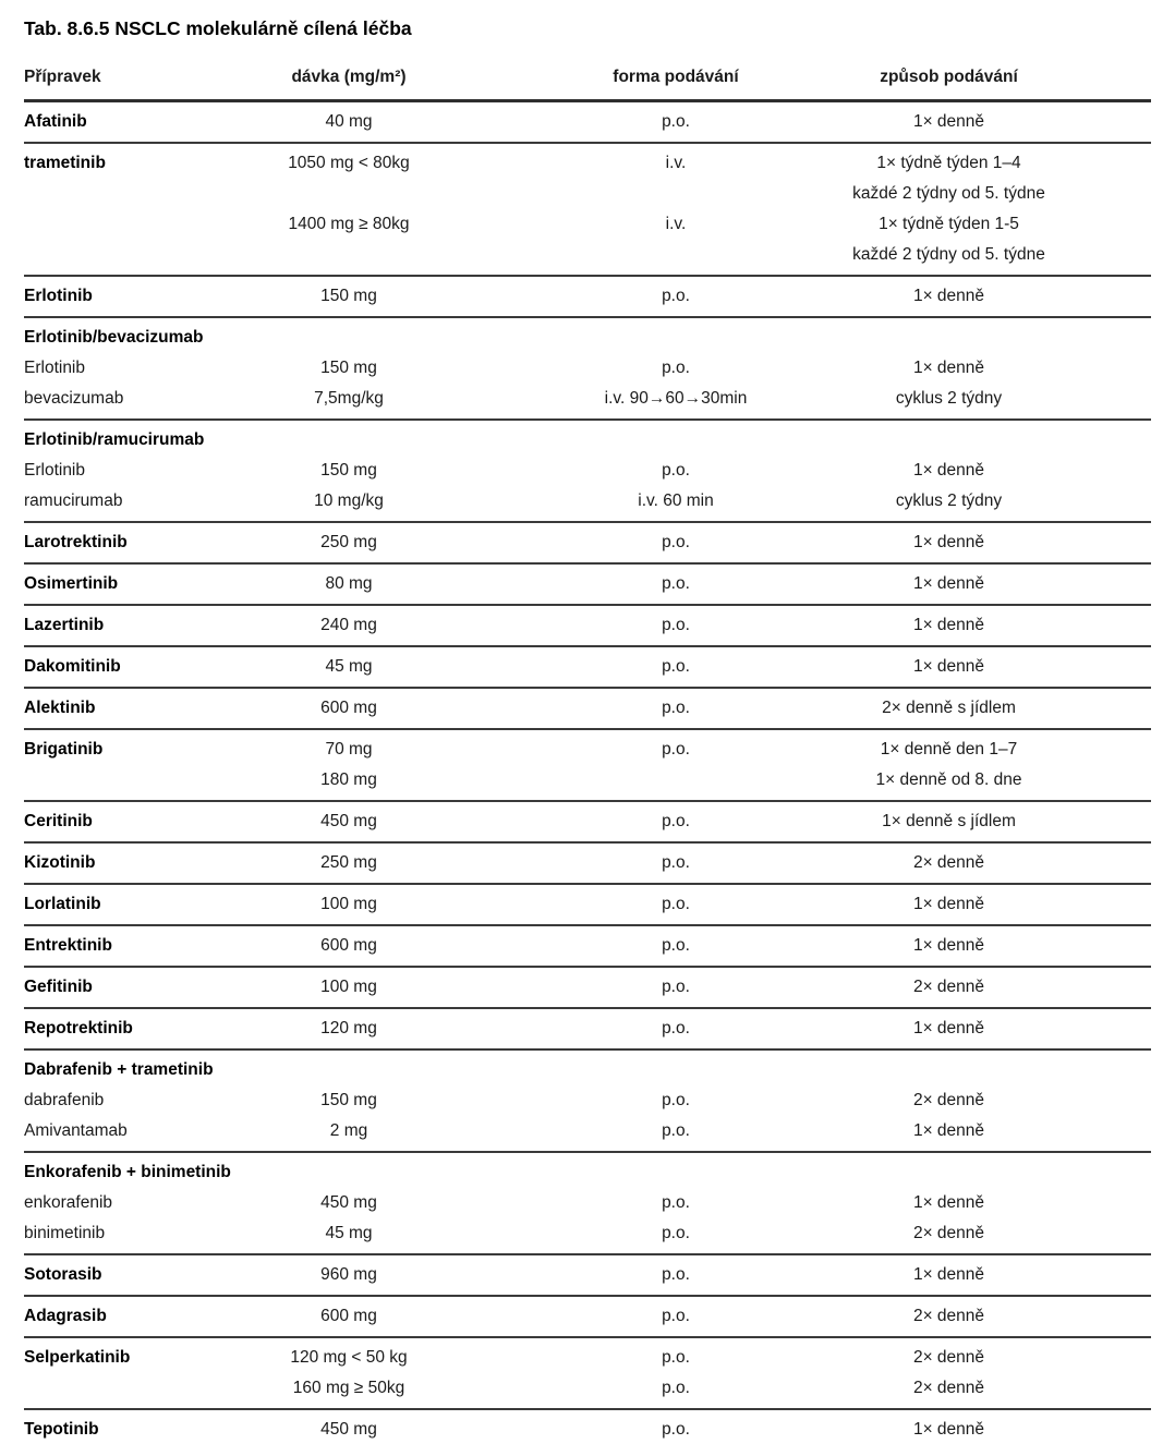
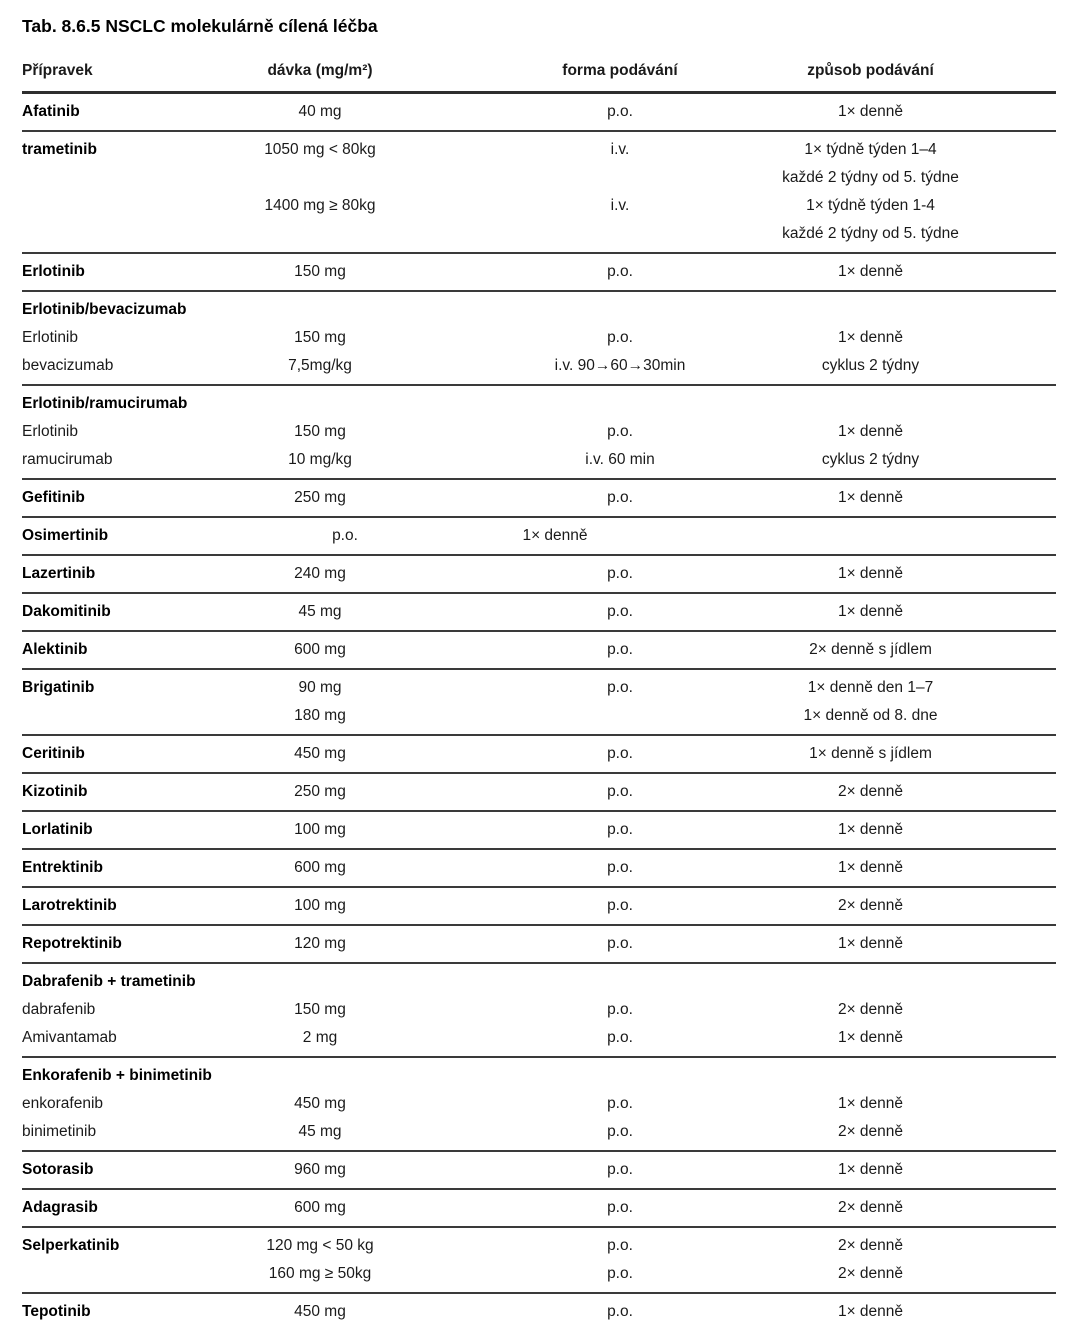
  Tab. 8.6.5 NSCLC molekulárně cílená léčba
  Přípravek
  dávka (mg/m²)
  forma podávání
  způsob podávání
  Afatinib
  40 mg
  p.o.
  1× denně
  trametinib
  1050 mg < 80kg
  i.v.
  1× týdně týden 1–4
  každé 2 týdny od 5. týdne
  1400 mg ≥ 80kg
  i.v.
- 1× týdně týden 1-5
+ 1× týdně týden 1-4
  každé 2 týdny od 5. týdne
  Erlotinib
  150 mg
  p.o.
  1× denně
  Erlotinib/bevacizumab
  Erlotinib
  150 mg
  p.o.
  1× denně
  bevacizumab
  7,5mg/kg
  i.v. 90→60→30min
  cyklus 2 týdny
  Erlotinib/ramucirumab
  Erlotinib
  150 mg
  p.o.
  1× denně
  ramucirumab
  10 mg/kg
  i.v. 60 min
  cyklus 2 týdny
- Larotrektinib
+ Gefitinib
  250 mg
  p.o.
  1× denně
  Osimertinib
- 80 mg
  p.o.
  1× denně
  Lazertinib
  240 mg
  p.o.
  1× denně
  Dakomitinib
  45 mg
  p.o.
  1× denně
  Alektinib
  600 mg
  p.o.
  2× denně s jídlem
  Brigatinib
- 70 mg
+ 90 mg
  p.o.
  1× denně den 1–7
  180 mg
  1× denně od 8. dne
  Ceritinib
  450 mg
  p.o.
  1× denně s jídlem
  Kizotinib
  250 mg
  p.o.
  2× denně
  Lorlatinib
  100 mg
  p.o.
  1× denně
  Entrektinib
  600 mg
  p.o.
  1× denně
- Gefitinib
+ Larotrektinib
  100 mg
  p.o.
  2× denně
  Repotrektinib
  120 mg
  p.o.
  1× denně
  Dabrafenib + trametinib
  dabrafenib
  150 mg
  p.o.
  2× denně
  Amivantamab
  2 mg
  p.o.
  1× denně
  Enkorafenib + binimetinib
  enkorafenib
  450 mg
  p.o.
  1× denně
  binimetinib
  45 mg
  p.o.
  2× denně
  Sotorasib
  960 mg
  p.o.
  1× denně
  Adagrasib
  600 mg
  p.o.
  2× denně
  Selperkatinib
  120 mg < 50 kg
  p.o.
  2× denně
  160 mg ≥ 50kg
  p.o.
  2× denně
  Tepotinib
  450 mg
  p.o.
  1× denně
